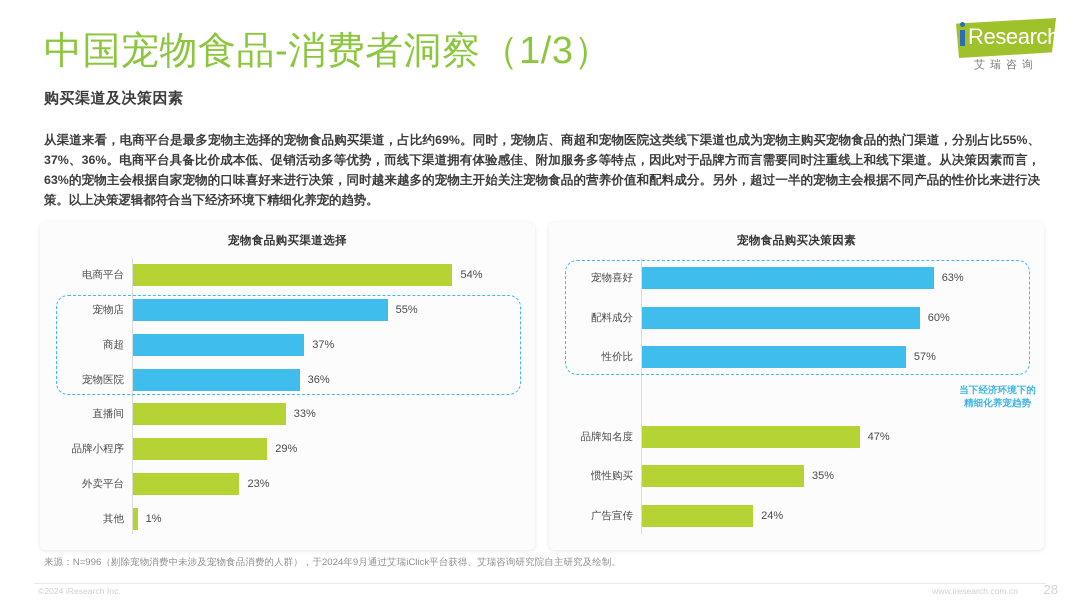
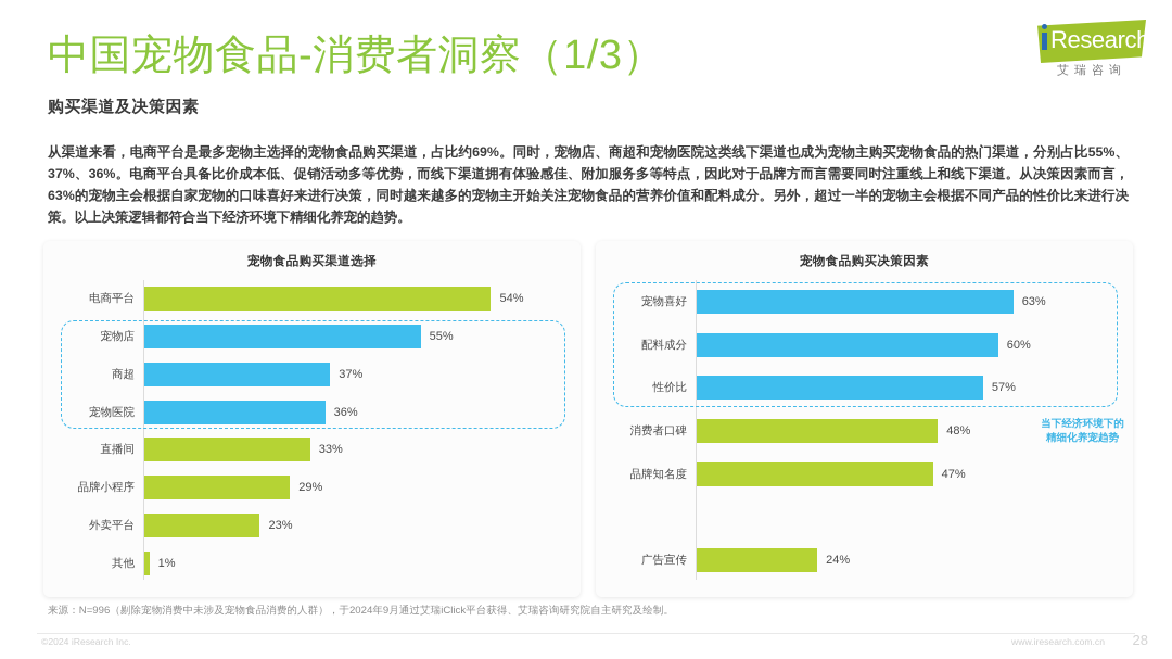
  中国宠物食品-消费者洞察（1/3）
  购买渠道及决策因素
  Research
  艾瑞咨询
  从渠道来看，电商平台是最多宠物主选择的宠物食品购买渠道，占比约69%。同时，宠物店、商超和宠物医院这类线下渠道也成为宠物主购买宠物食品的热门渠道，分别占比55%、37%、36%。电商平台具备比价成本低、促销活动多等优势，而线下渠道拥有体验感佳、附加服务多等特点，因此对于品牌方而言需要同时注重线上和线下渠道。从决策因素而言，63%的宠物主会根据自家宠物的口味喜好来进行决策，同时越来越多的宠物主开始关注宠物食品的营养价值和配料成分。另外，超过一半的宠物主会根据不同产品的性价比来进行决策。以上决策逻辑都符合当下经济环境下精细化养宠的趋势。
  宠物食品购买渠道选择
  电商平台
  54%
  宠物店
  55%
  商超
  37%
  宠物医院
  36%
  直播间
  33%
  品牌小程序
  29%
  外卖平台
  23%
  其他
  1%
  宠物食品购买决策因素
  宠物喜好
  63%
  配料成分
  60%
  性价比
  57%
+ 消费者口碑
+ 48%
  品牌知名度
  47%
- 惯性购买
- 35%
  广告宣传
  24%
  当下经济环境下的
  精细化养宠趋势
  来源：N=996（剔除宠物消费中未涉及宠物食品消费的人群），于2024年9月通过艾瑞iClick平台获得、艾瑞咨询研究院自主研究及绘制。
  ©2024 iResearch Inc.
  www.iresearch.com.cn
  28
